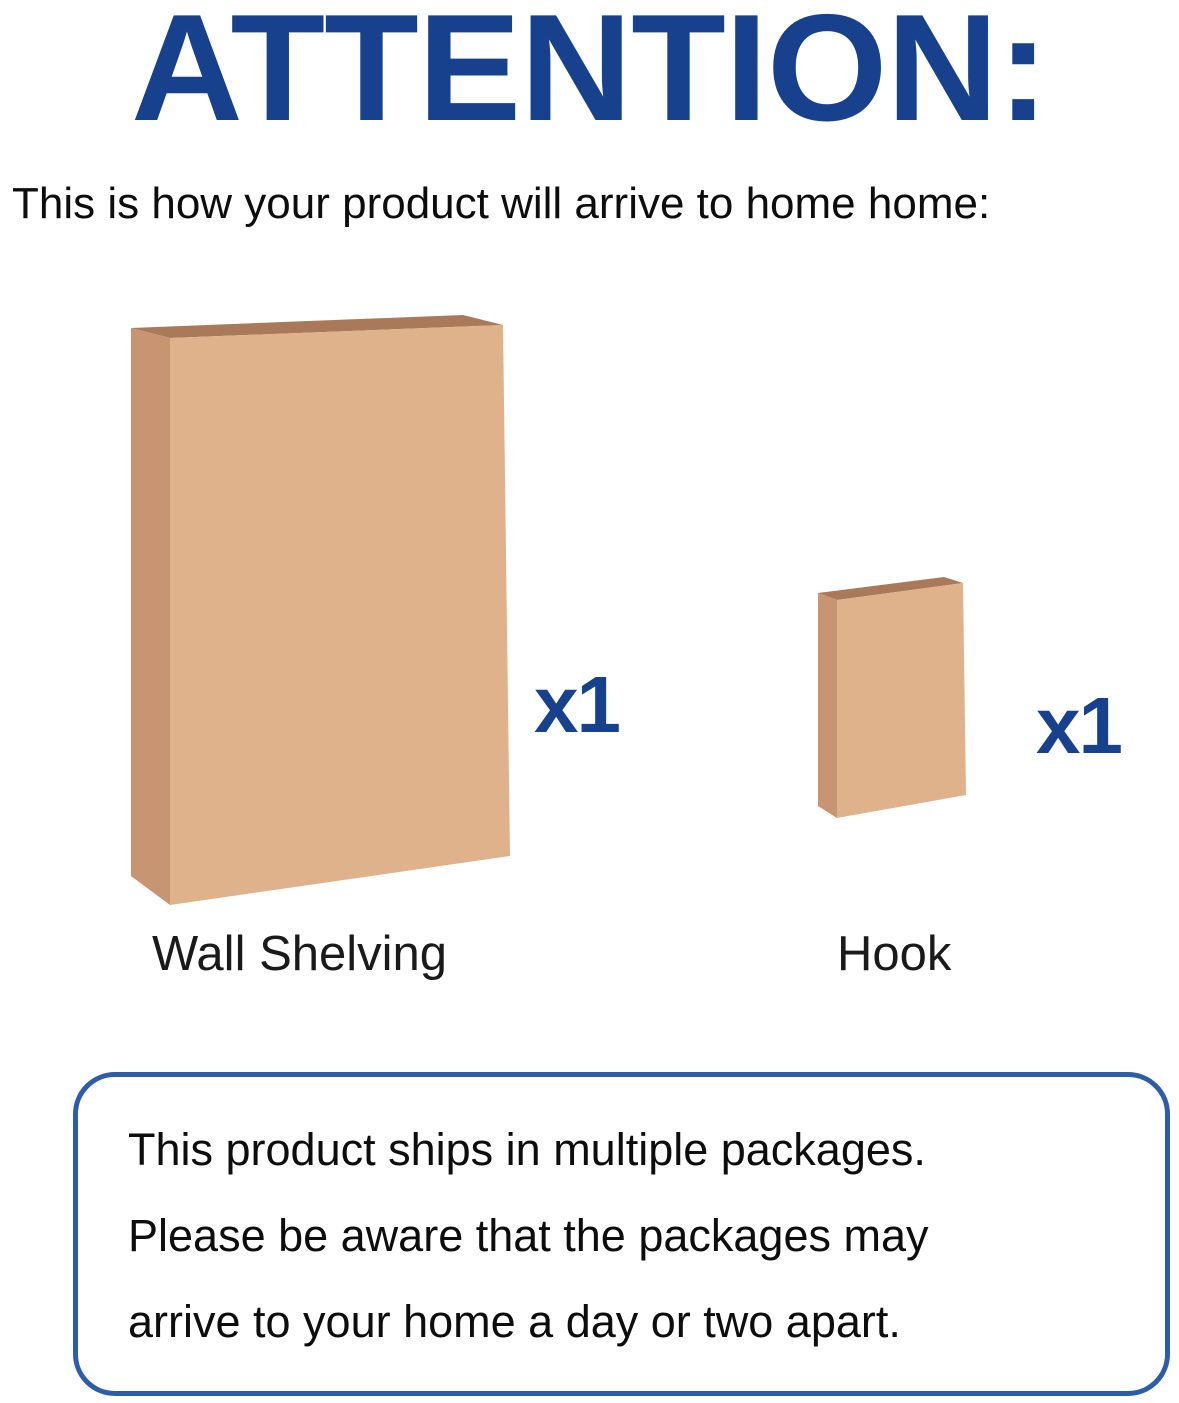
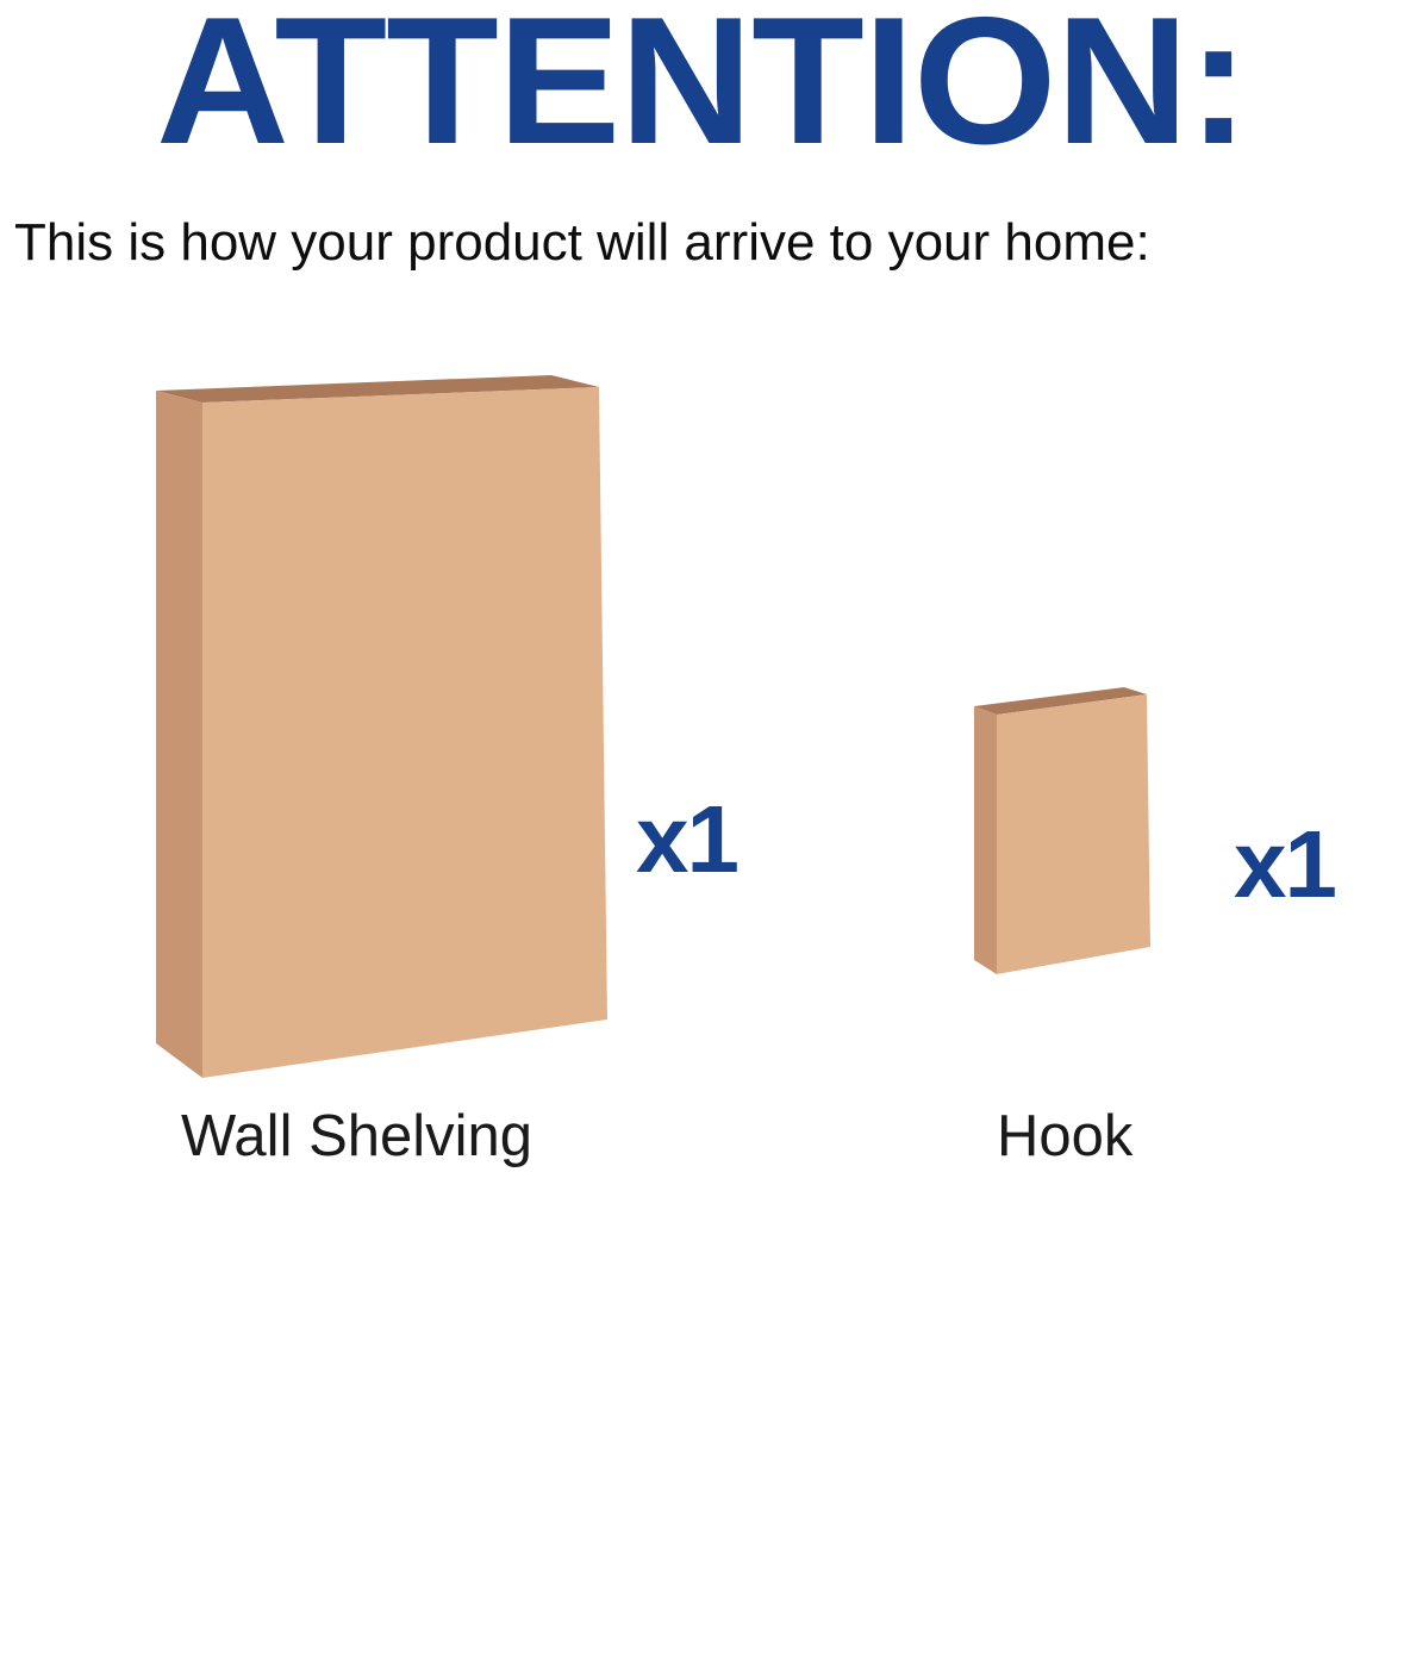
  ATTENTION:
- This is how your product will arrive to home home:
+ This is how your product will arrive to your home:
  x1
  x1
  Wall Shelving
  Hook
- This product ships in multiple packages.
- Please be aware that the packages may
- arrive to your home a day or two apart.
